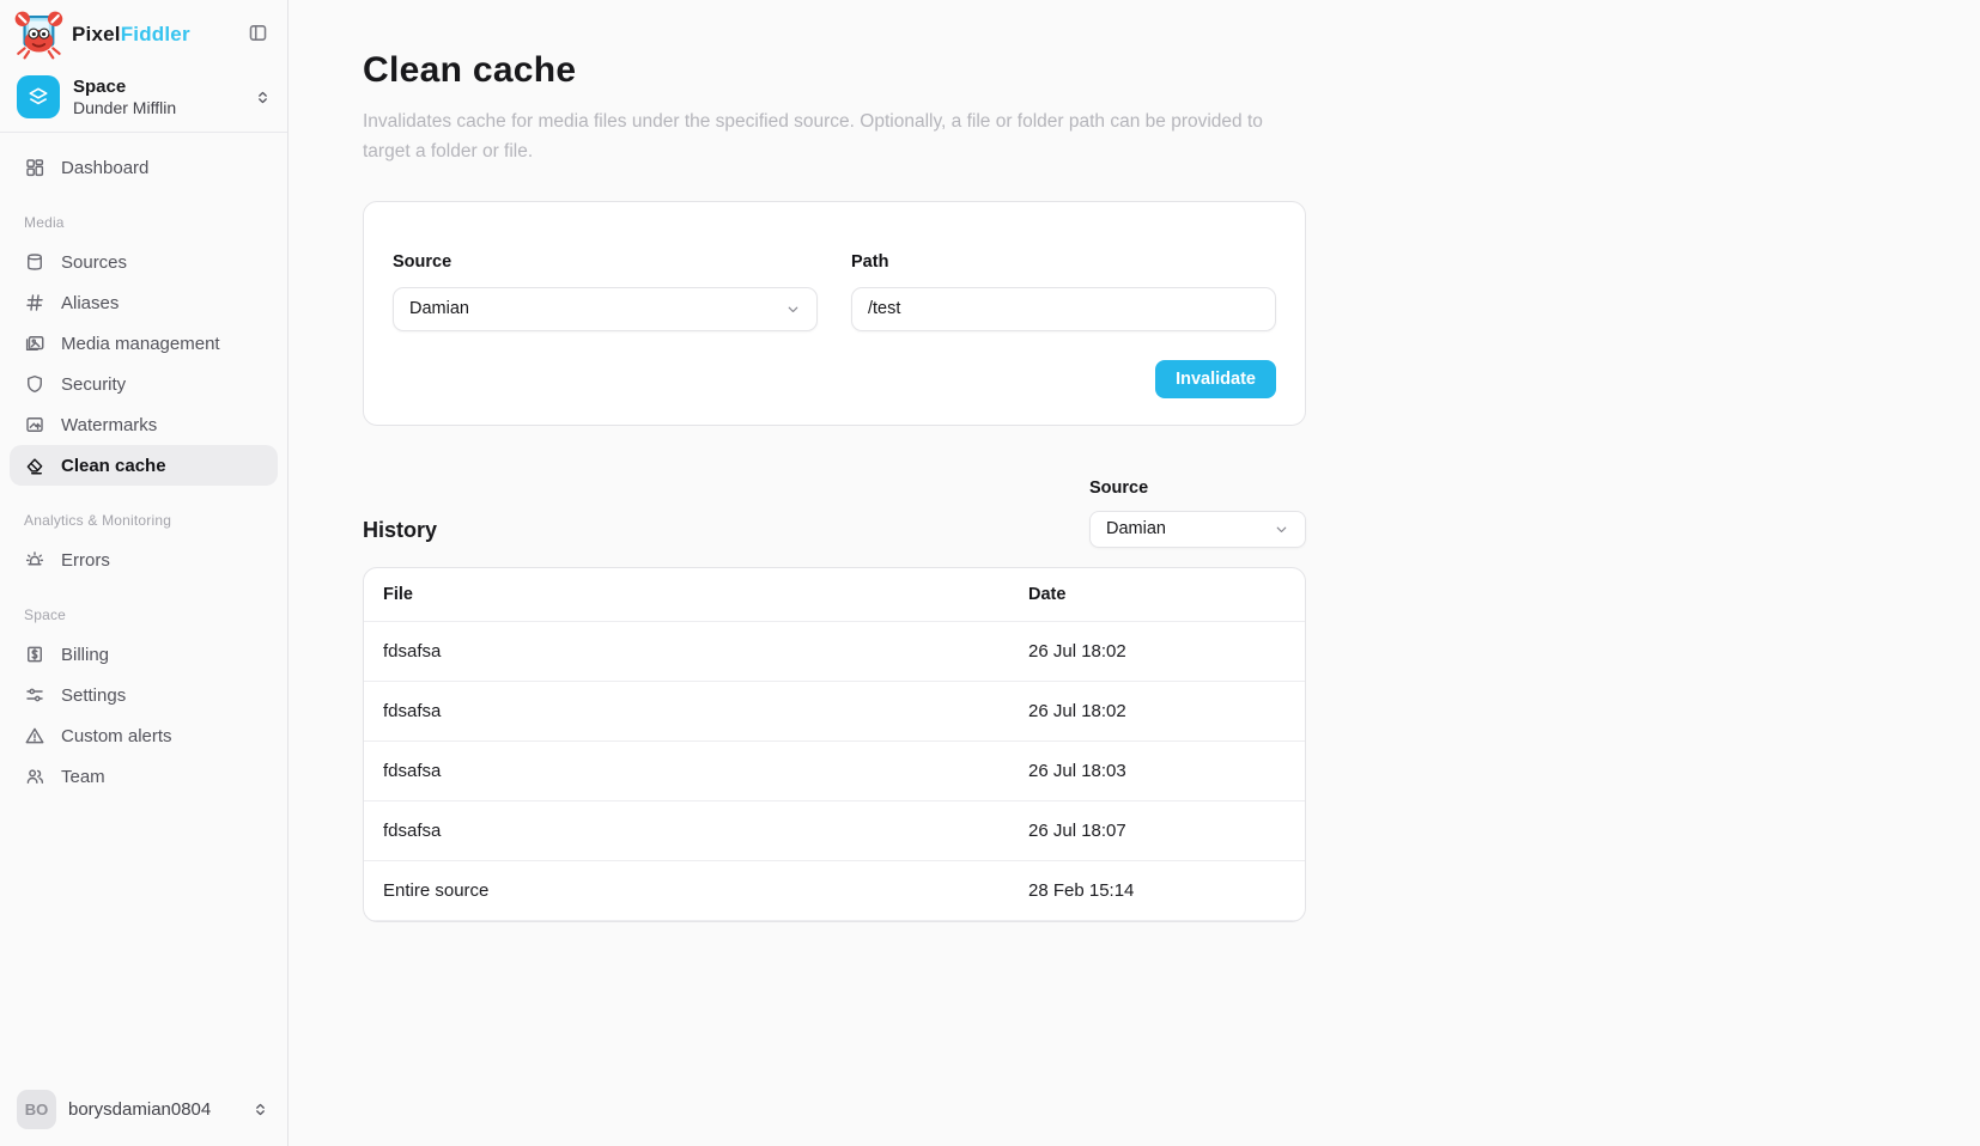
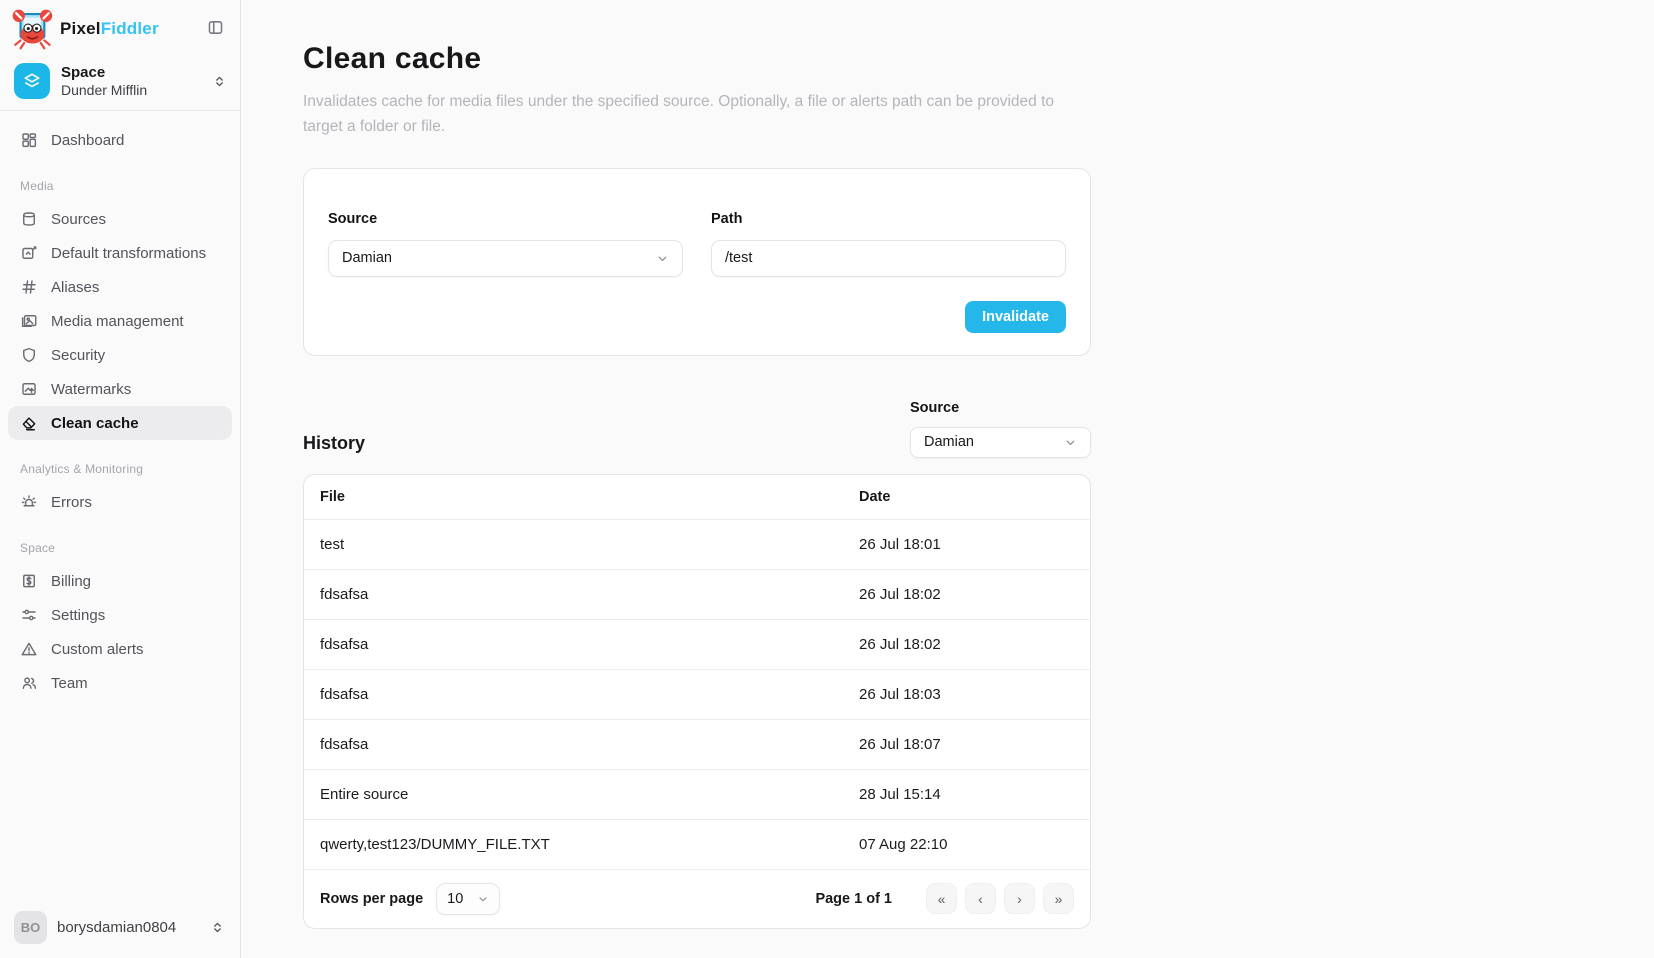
  PixelFiddler
  Space
  Dunder Mifflin
  Dashboard
  Media
  Sources
+ Default transformations
  Aliases
  Media management
  Security
  Watermarks
  Clean cache
  Analytics & Monitoring
  Errors
  Space
  Billing
  Settings
  Custom alerts
  Team
  BO
  borysdamian0804
  Clean cache
- Invalidates cache for media files under the specified source. Optionally, a file or folder path can be provided to target a folder or file.
+ Invalidates cache for media files under the specified source. Optionally, a file or alerts path can be provided to target a folder or file.
  Source
  Damian
  Path
  /test
  Invalidate
  History
  Source
  Damian
  File
  Date
+ test
+ 26 Jul 18:01
  fdsafsa
  26 Jul 18:02
  fdsafsa
  26 Jul 18:02
  fdsafsa
  26 Jul 18:03
  fdsafsa
  26 Jul 18:07
  Entire source
- 28 Feb 15:14
+ 28 Jul 15:14
+ qwerty,test123/DUMMY_FILE.TXT
+ 07 Aug 22:10
+ Rows per page
+ 10
+ Page 1 of 1
+ «
+ ‹
+ ›
+ »
